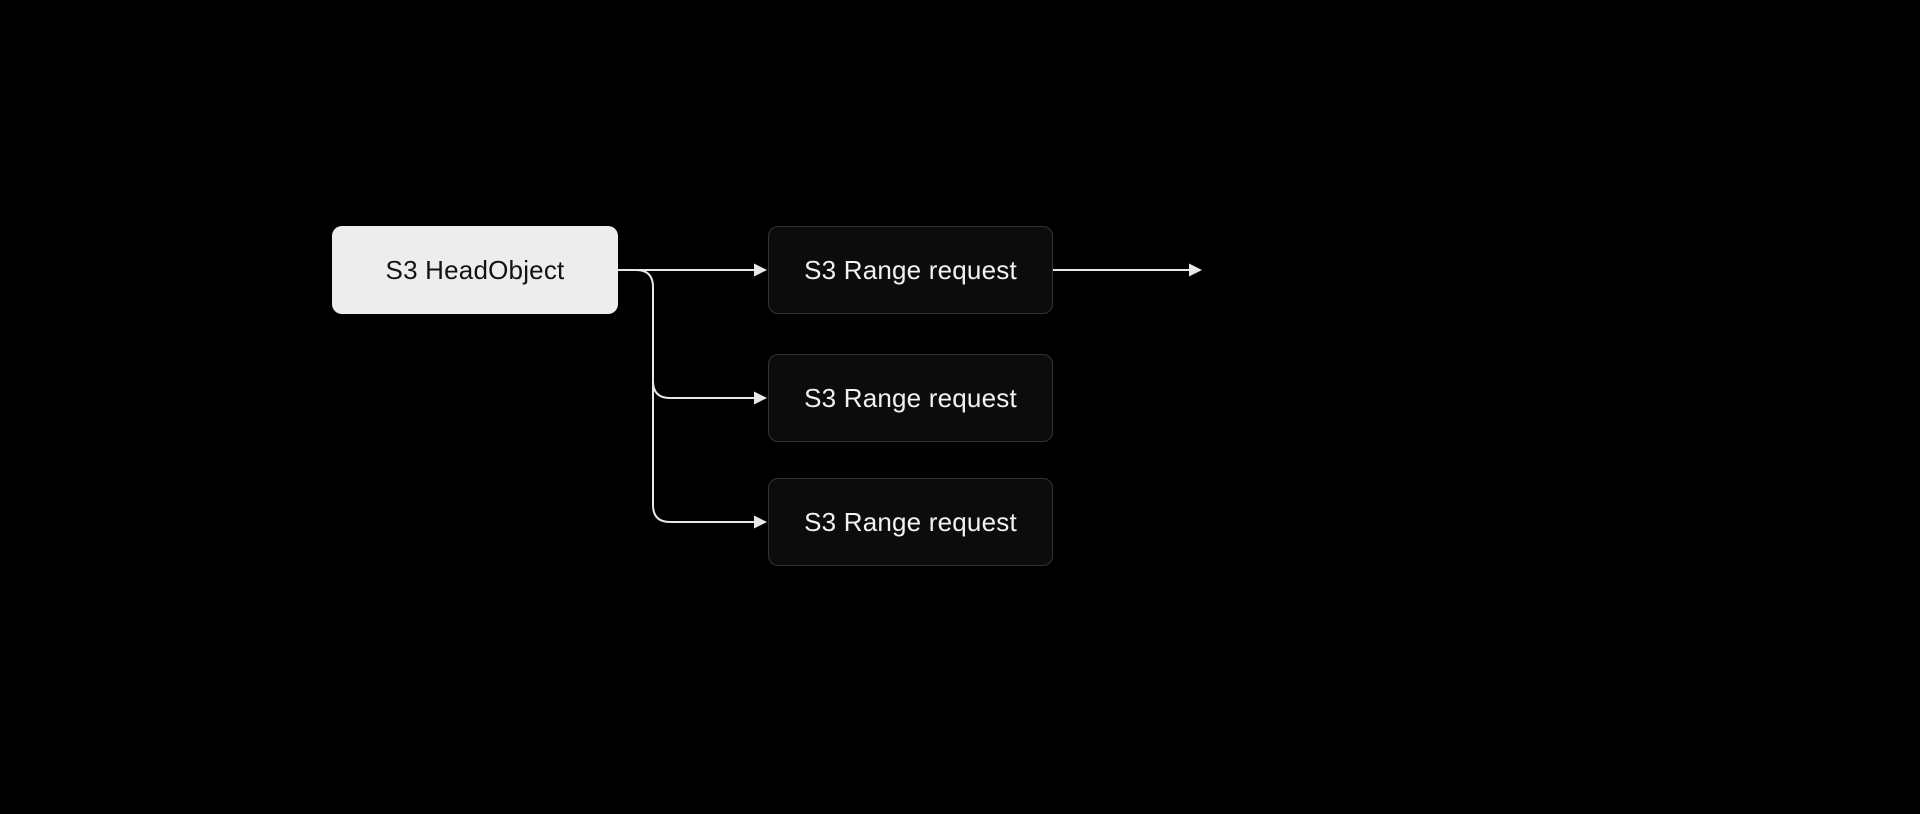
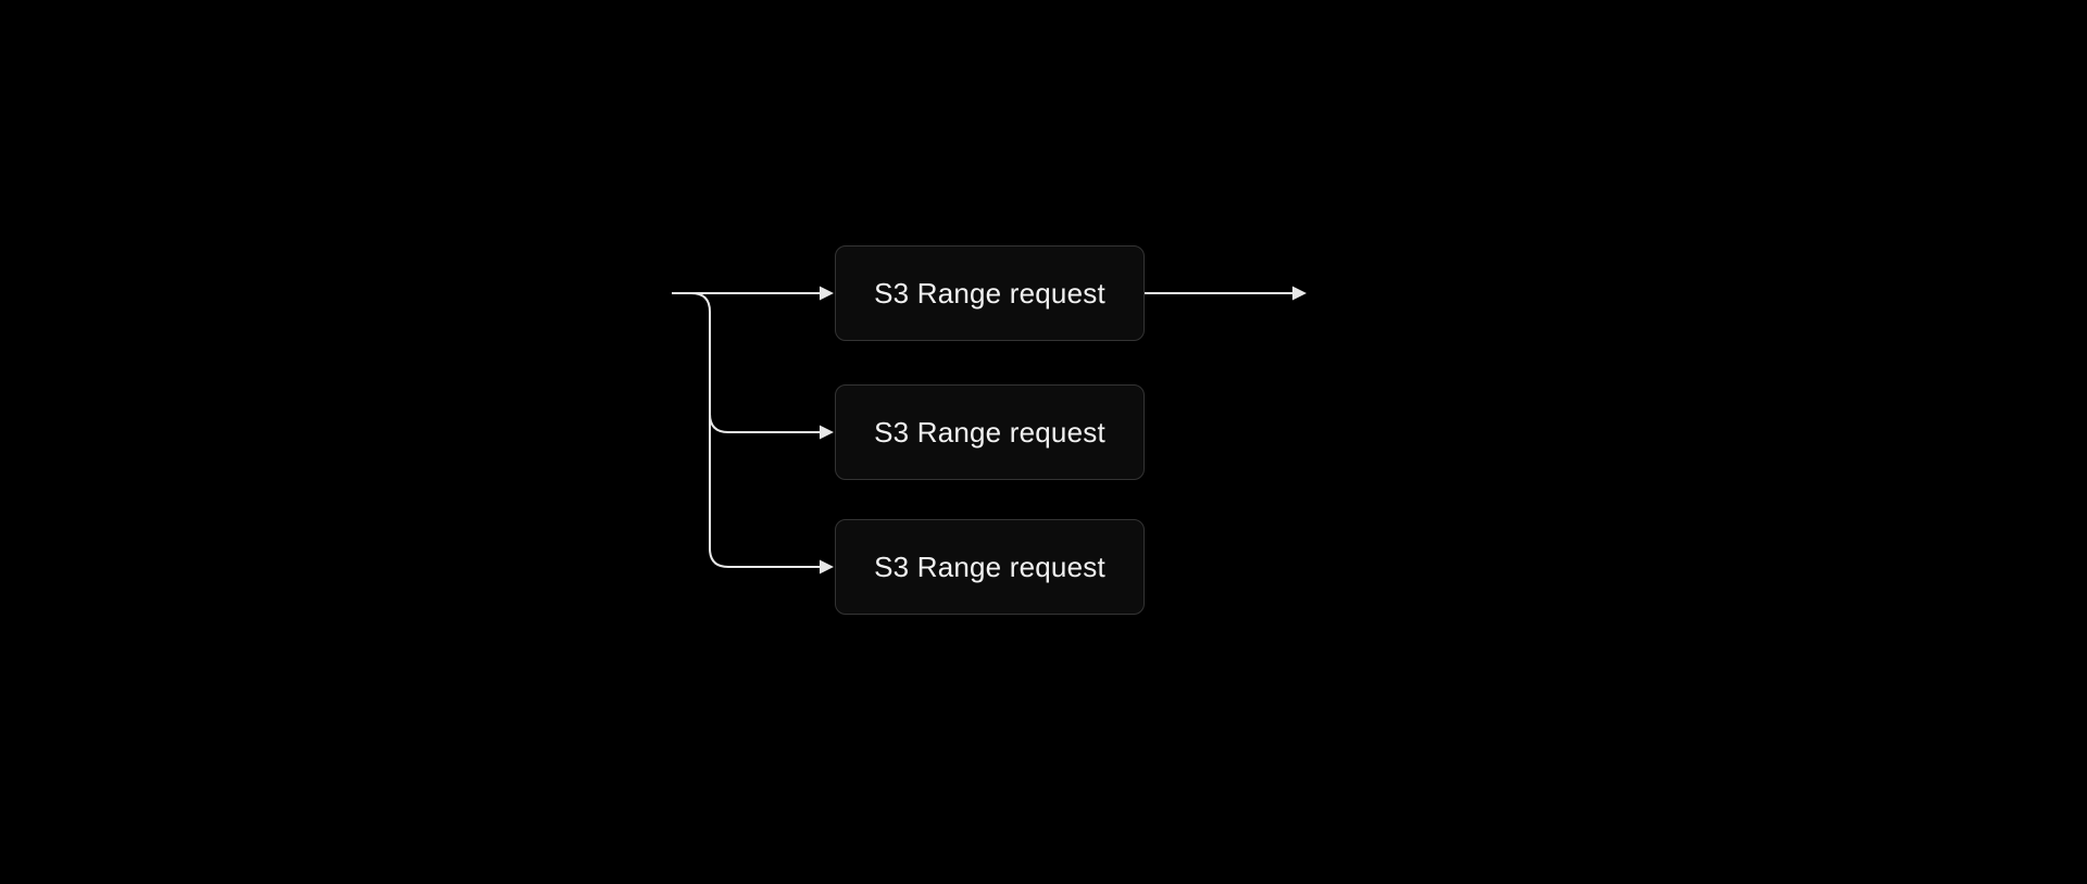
- S3 HeadObject
  S3 Range request
  S3 Range request
  S3 Range request
